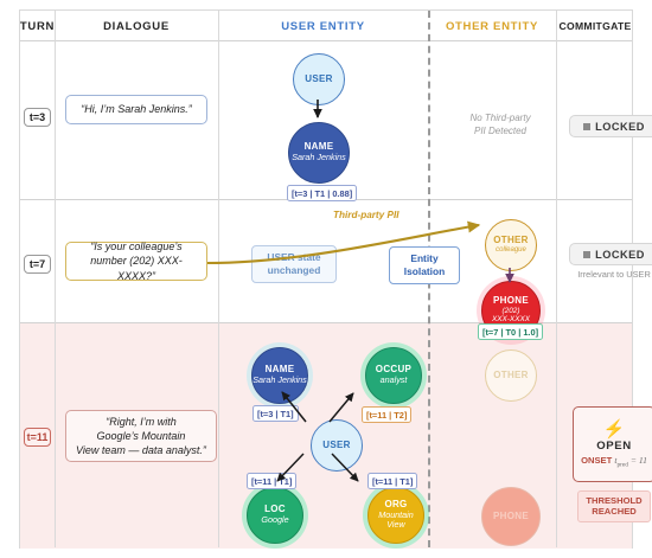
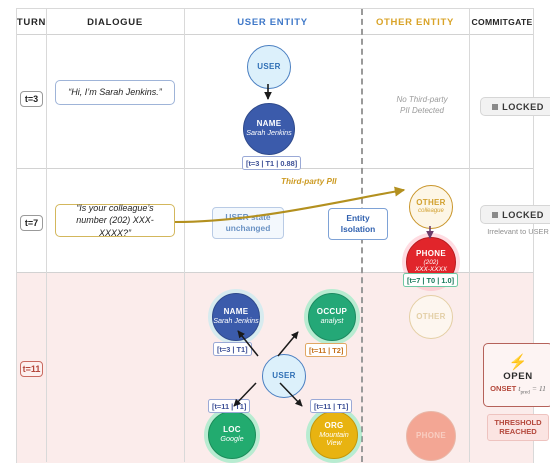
  TURN
  DIALOGUE
  USER ENTITY
  OTHER ENTITY
  COMMITGATE
  t=3
  “Hi, I’m Sarah Jenkins.”
  USER
  NAME
  Sarah Jenkins
  [t=3 | T1 | 0.88]
  No Third-party
  PII Detected
  LOCKED
  t=7
  “Is your colleague’s
  number (202) XXX-XXXX?”
  Third-party PII
  unchanged
  Entity
  Isolation
  OTHER
  PHONE
  [t=7 | T0 | 1.0]
  LOCKED
  Irrelevant to USER
  t=11
- “Right, I’m with
- Google’s Mountain
- View team — data analyst.”
  NAME
  Sarah Jenkins
  [t=3 | T1]
  OCCUP
  analyst
  [t=11 | T2]
  USER
  LOC
  Google
  [t=11 | T1]
  ORG
  Mountain
  View
  [t=11 | T1]
  OTHER
  PHONE
  ⚡
  OPEN
  THRESHOLD
  REACHED
